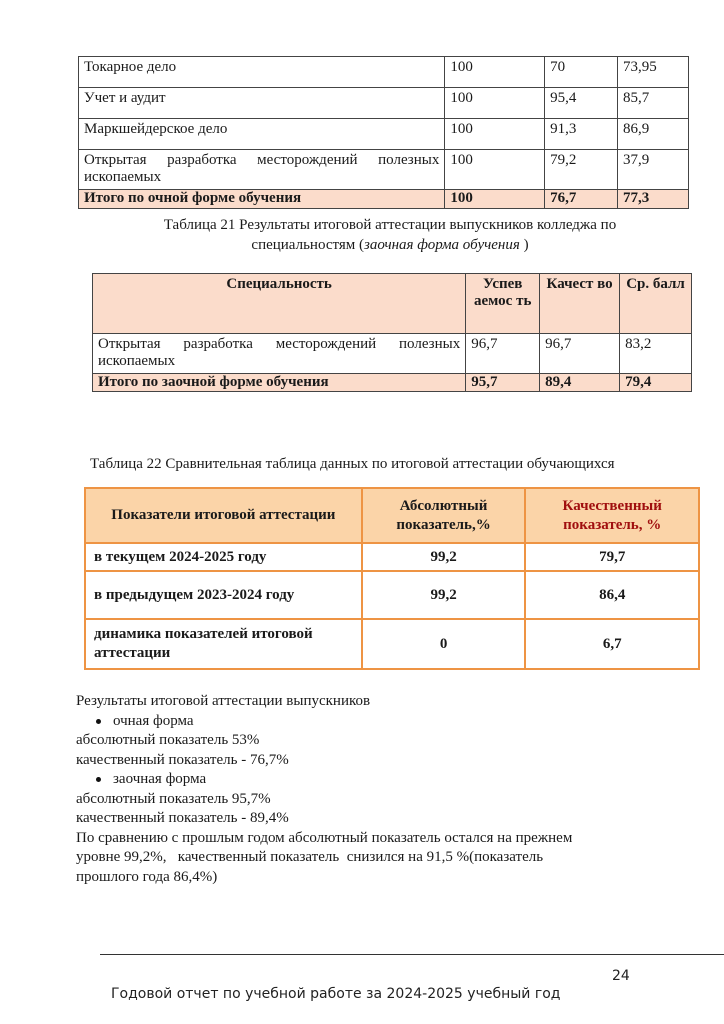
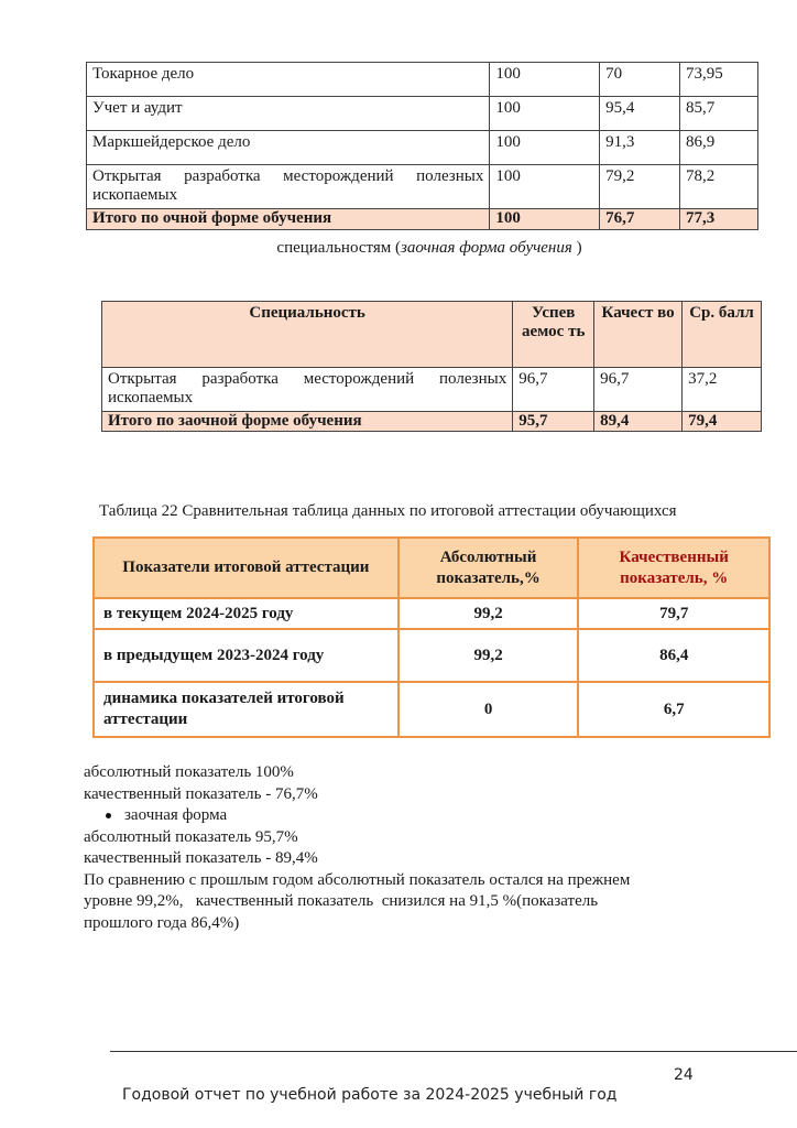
  Токарное дело	100	70	73,95
  Учет и аудит	100	95,4	85,7
  Маркшейдерское дело	100	91,3	86,9
- Открытая разработка месторождений полезных ископаемых	100	79,2	37,9
+ Открытая разработка месторождений полезных ископаемых	100	79,2	78,2
  Итого по очной форме обучения	100	76,7	77,3
- Таблица 21 Результаты итоговой аттестации выпускников колледжа по
  специальностям (заочная форма обучения )
  Специальность	Успев аемос ть	Качест во	Ср. балл
- Открытая разработка месторождений полезных ископаемых	96,7	96,7	83,2
+ Открытая разработка месторождений полезных ископаемых	96,7	96,7	37,2
  Итого по заочной форме обучения	95,7	89,4	79,4
  Таблица 22 Сравнительная таблица данных по итоговой аттестации обучающихся
  Показатели итоговой аттестации	Абсолютный показатель,%	Качественный показатель, %
  в текущем 2024-2025 году	99,2	79,7
  в предыдущем 2023-2024 году	99,2	86,4
  динамика показателей итоговой аттестации	0	6,7
- Результаты итоговой аттестации выпускников
- очная форма
- абсолютный показатель 53%
+ абсолютный показатель 100%
  качественный показатель - 76,7%
  заочная форма
  абсолютный показатель 95,7%
  качественный показатель - 89,4%
  По сравнению с прошлым годом абсолютный показатель остался на прежнем
  уровне 99,2%, качественный показатель снизился на 91,5 %(показатель
  прошлого года 86,4%)
  24
  Годовой отчет по учебной работе за 2024-2025 учебный год
